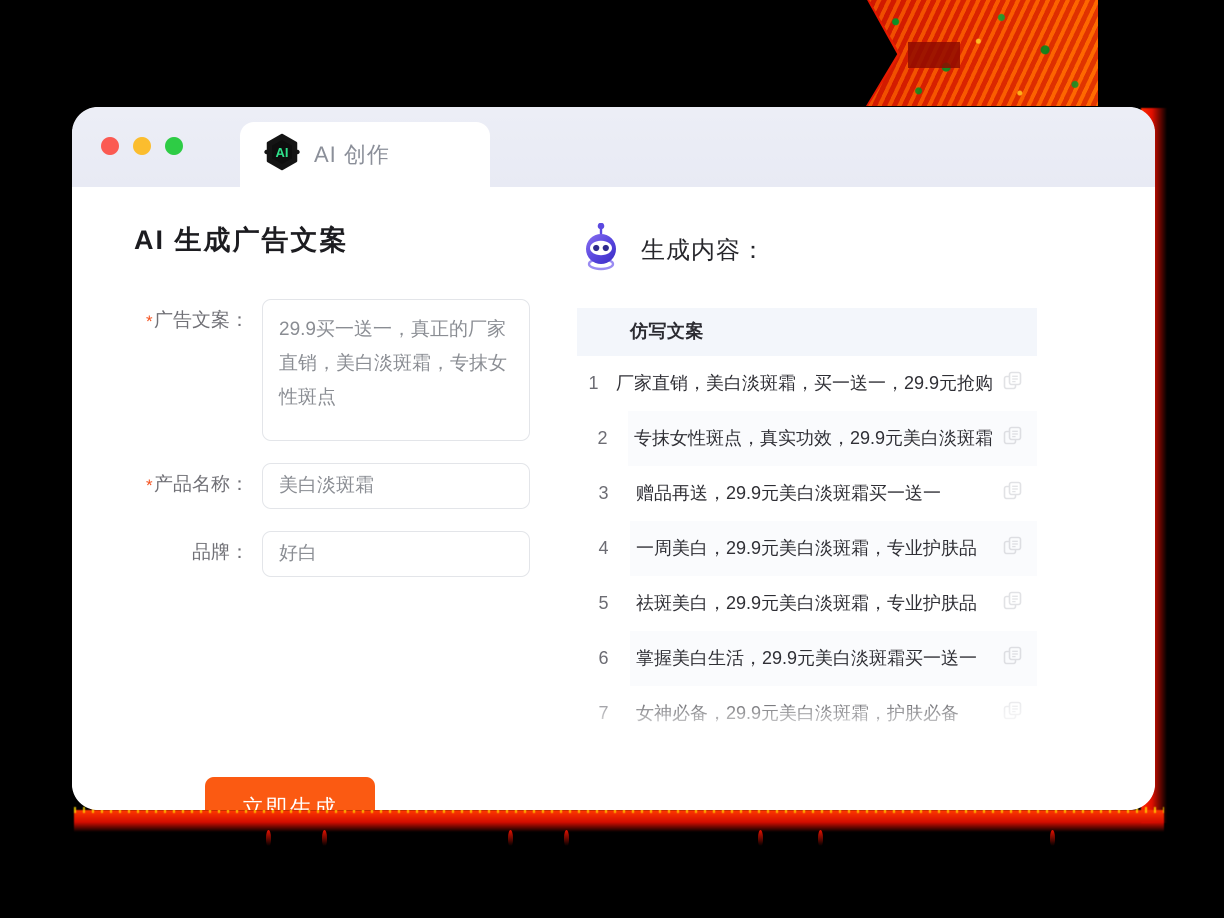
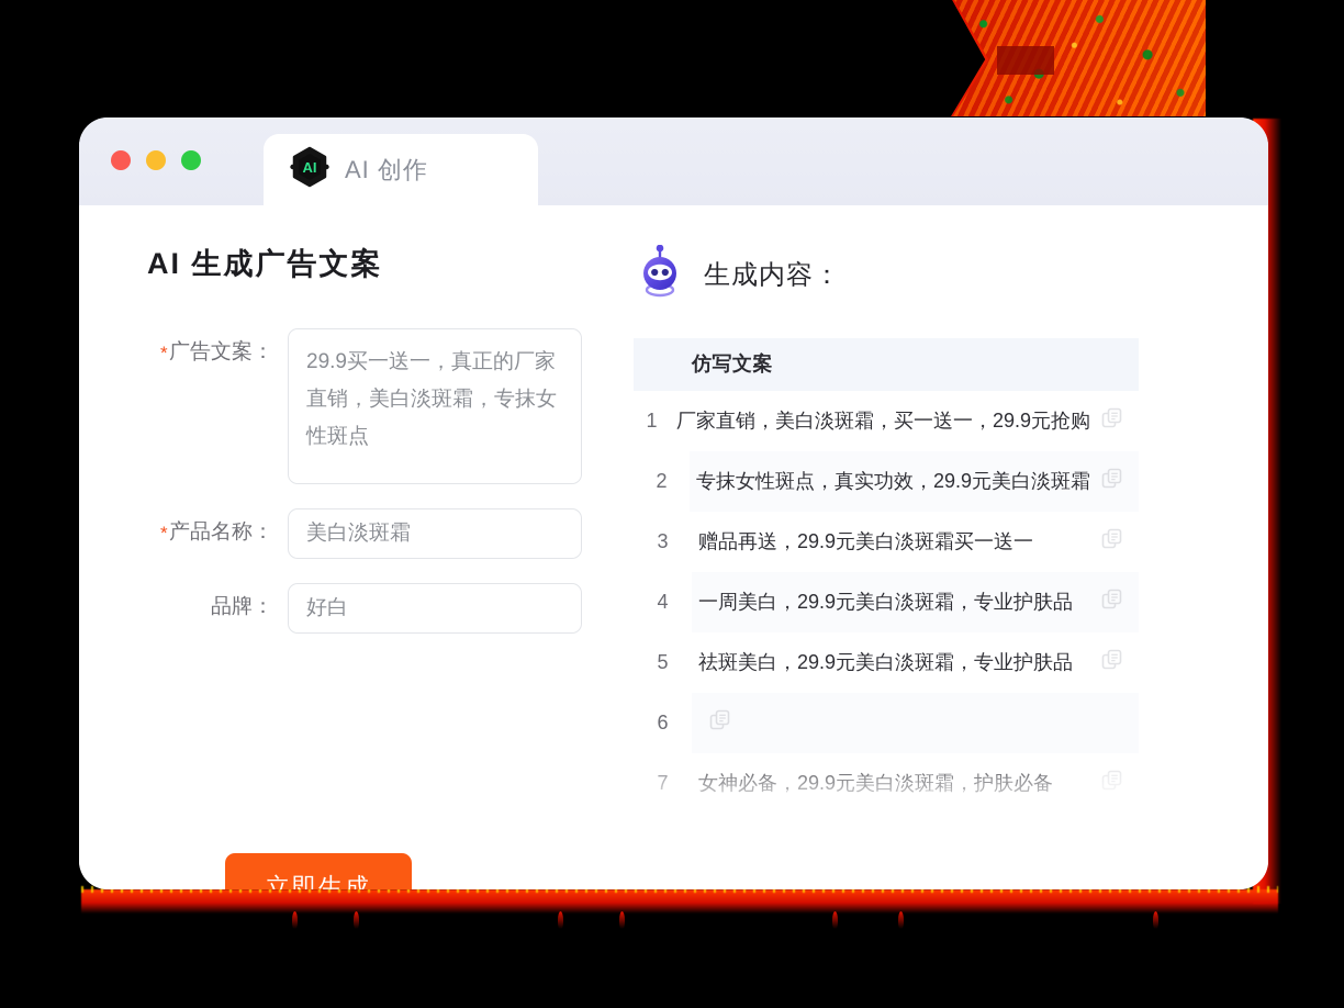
  AI
  AI 创作
  AI 生成广告文案
  *
  广告文案：
  29.9买一送一，真正的厂家直销，美白淡斑霜，专抹女性斑点
  *
  产品名称：
  美白淡斑霜
  品牌：
  好白
  立即生成
  生成内容：
  仿写文案
  1
  厂家直销，美白淡斑霜，买一送一，29.9元抢购
  2
  专抹女性斑点，真实功效，29.9元美白淡斑霜
  3
  赠品再送，29.9元美白淡斑霜买一送一
  4
  一周美白，29.9元美白淡斑霜，专业护肤品
  5
  祛斑美白，29.9元美白淡斑霜，专业护肤品
  6
- 掌握美白生活，29.9元美白淡斑霜买一送一
  7
  女神必备，29.9元美白淡斑霜，护肤必备
